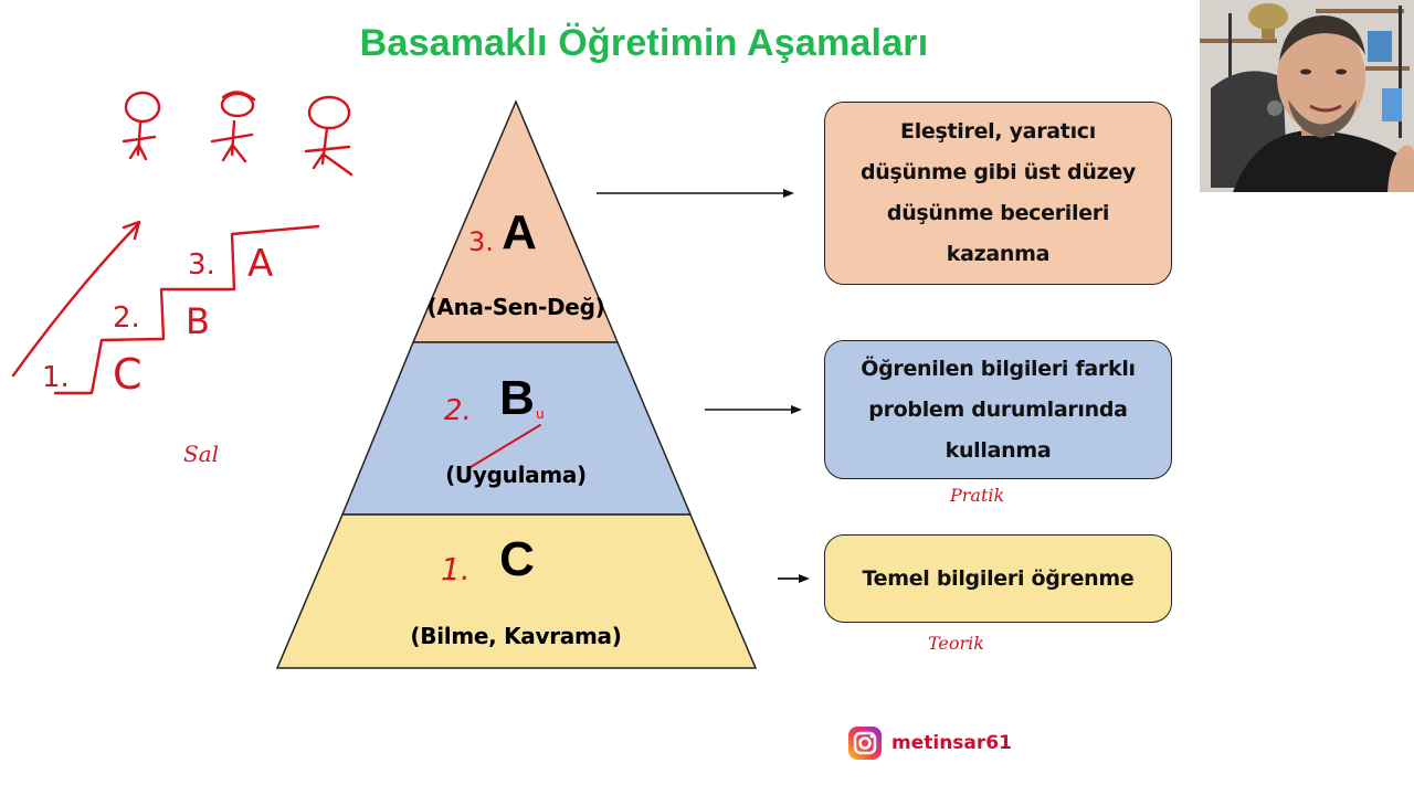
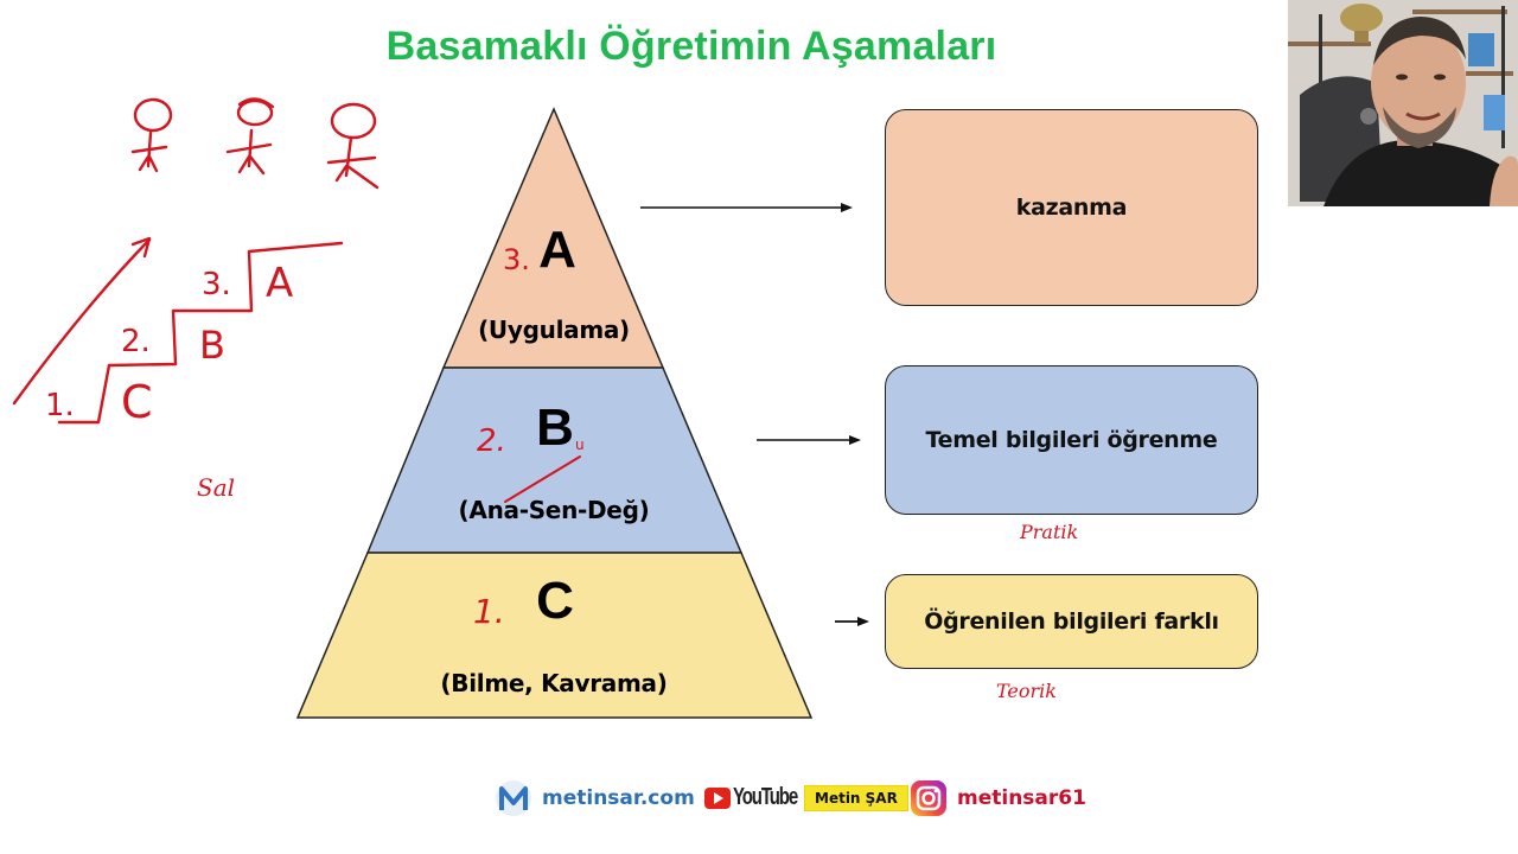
  Basamaklı Öğretimin Aşamaları
  1.
  C
  2.
  B
  3.
  A
  Sal
  3.
  2.
  u
  1.
  Pratik
  Teorik
  A
- (Ana-Sen-Değ)
+ (Uygulama)
  B
- (Uygulama)
+ (Ana-Sen-Değ)
  C
  (Bilme, Kavrama)
- Eleştirel, yaratıcı
- düşünme gibi üst düzey
- düşünme becerileri
  kazanma
- Öğrenilen bilgileri farklı
+ Temel bilgileri öğrenme
- problem durumlarında
- kullanma
- Temel bilgileri öğrenme
+ Öğrenilen bilgileri farklı
+ metinsar.com
+ YouTube
+ Metin ŞAR
  metinsar61
